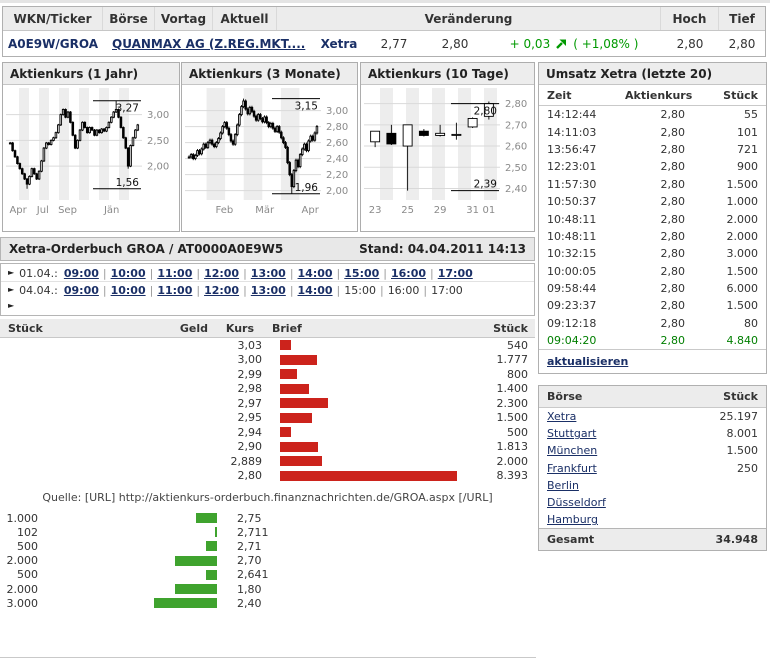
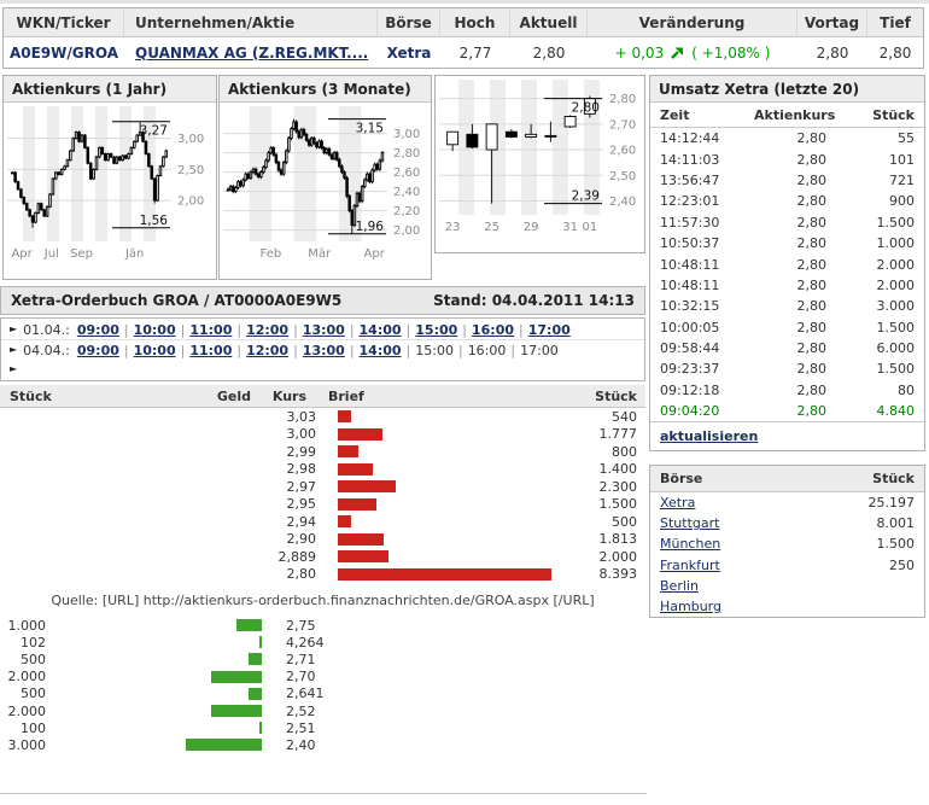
  WKN/Ticker
+ Unternehmen/Aktie
  Börse
- Vortag
+ Hoch
  Aktuell
  Veränderung
- Hoch
+ Vortag
  Tief
  A0E9W/GROA
  QUANMAX AG (Z.REG.MKT....
  Xetra
  2,77
  2,80
  + 0,03
  ( +1,08% )
  2,80
  2,80
  Aktienkurs (1 Jahr)
  3,00
  2,50
  2,00
  Apr
  Jul
  Sep
  Jän
  3,27
  1,56
  Aktienkurs (3 Monate)
  3,00
  2,80
  2,60
  2,40
  2,20
  2,00
  Feb
  Mär
  Apr
  3,15
  1,96
- Aktienkurs (10 Tage)
  2,80
  2,70
  2,60
  2,50
  2,40
  23
  25
  29
  31
  01
  2,80
  2,39
  Umsatz Xetra (letzte 20)
  Zeit
  Aktienkur
  Stück
  14:12:44
  2,80
  55
  14:11:03
  2,80
  101
  13:56:47
  2,80
  721
  12:23:01
  2,80
  900
  11:57:30
  2,80
  1.500
  10:50:37
  2,80
  1.000
  10:48:11
  2,80
  2.000
  10:48:11
  2,80
  2.000
  10:32:15
  2,80
  3.000
  10:00:05
  2,80
  1.500
  09:58:44
  2,80
  6.000
  09:23:37
  2,80
  1.500
  09:12:18
  2,80
  80
  09:04:20
  2,80
  4.840
  aktualisieren
  Börse
  Stück
  Xetra
  25.197
  Stuttgart
  8.001
  München
  1.500
  Frankfurt
  250
  Berlin
- Düsseldorf
  Hamburg
- Gesamt
- 34.948
  Xetra-Orderbuch GROA / AT0000A0E9W5
  Stand: 04.04.2011 14:13
  ►
  01.04.:
  09:00
  |
  10:00
  |
  11:00
  |
  12:00
  |
  13:00
  |
  14:00
  |
  15:00
  |
  16:00
  |
  17:00
  ►
  04.04.:
  09:00
  |
  10:00
  |
  11:00
  |
  12:00
  |
  13:00
  |
  14:00
  |
  15:00
  |
  16:00
  |
  17:00
  ►
  Stück
  Geld
  Kurs
  Brief
  Stück
  3,03
  540
  3,00
  1.777
  2,99
  800
  2,98
  1.400
  2,97
  2.300
  2,95
  1.500
  2,94
  500
  2,90
  1.813
  2,889
  2.000
  2,80
  8.393
  Quelle: [URL] http://aktienkurs-orderbuch.finanznachrichten.de/GROA.aspx [/URL]
  1.000
  2,75
  102
- 2,711
+ 4,264
  500
  2,71
  2.000
  2,70
  500
  2,641
  2.000
- 1,80
+ 2,52
+ 100
+ 2,51
  3.000
  2,40
